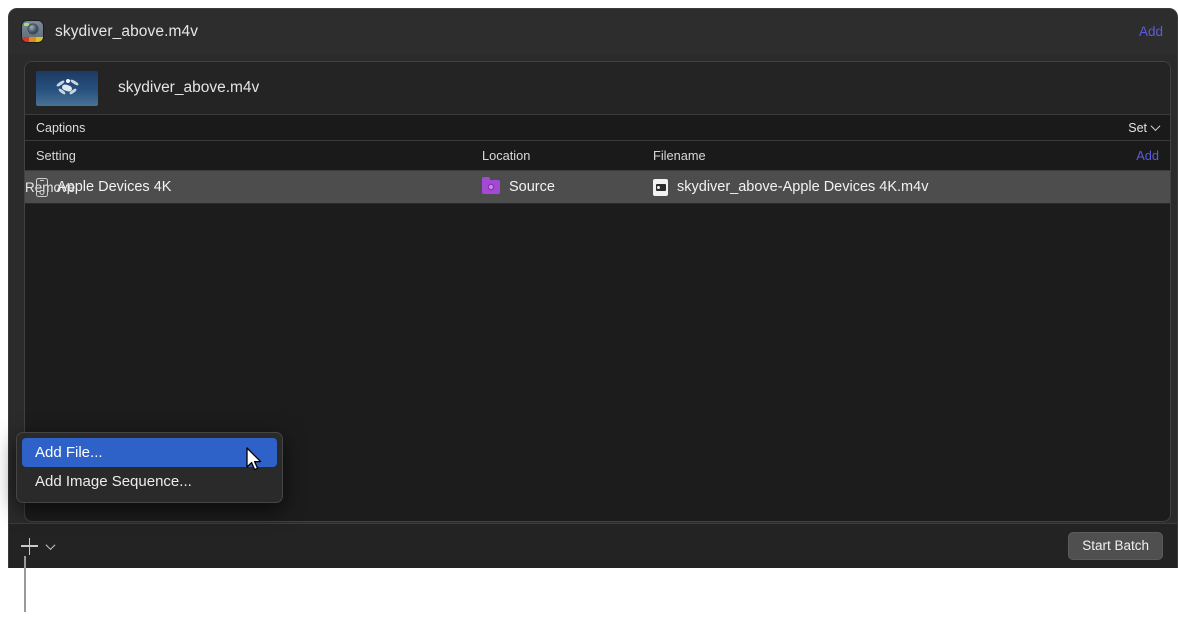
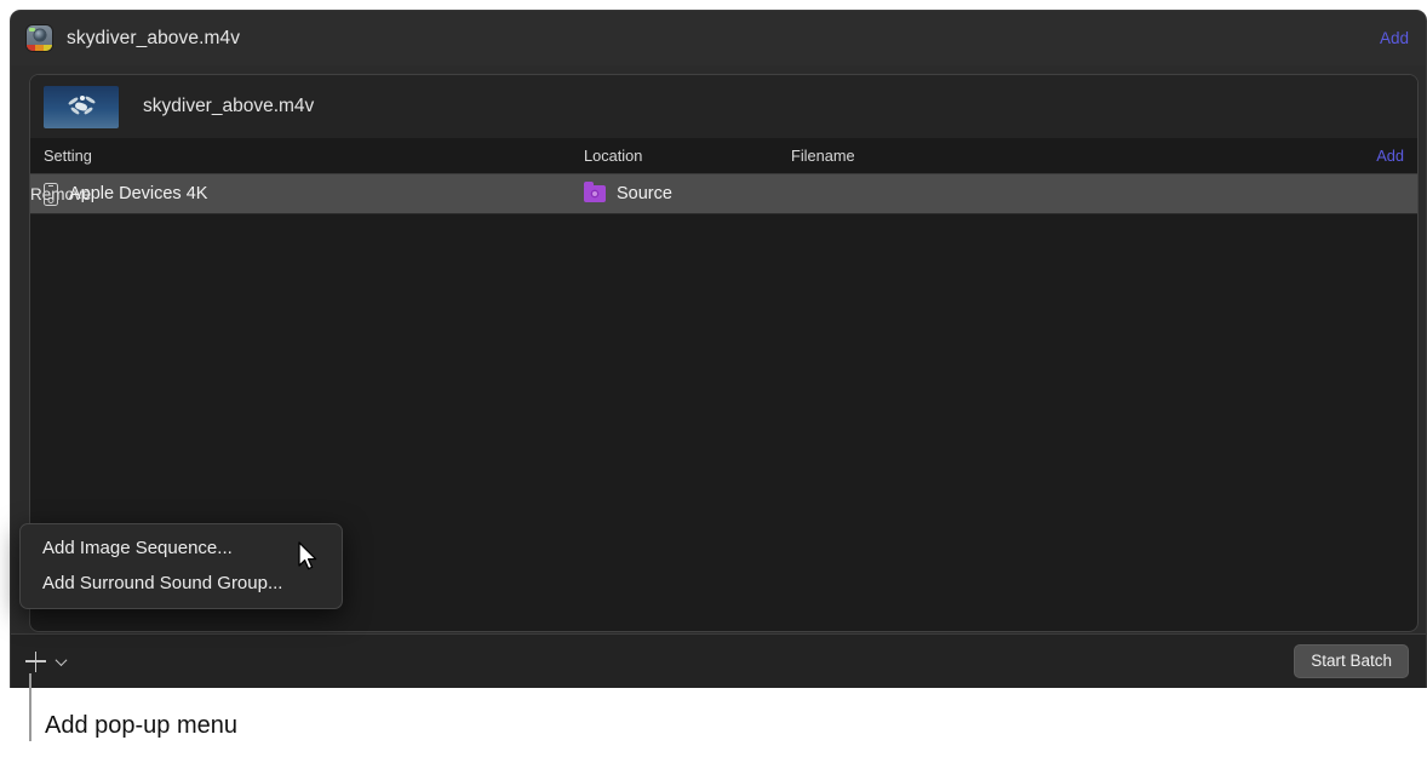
  skydiver_above.m4v
  Add
  skydiver_above.m4v
- Captions
- Set
  Setting
  Location
  Filename
  Add
  Apple Devices 4K
  Source
- skydiver_above-Apple Devices 4K.m4v
  Start Batch
- Add File...
  Add Image Sequence...
+ Add Surround Sound Group...
+ Add pop-up menu
